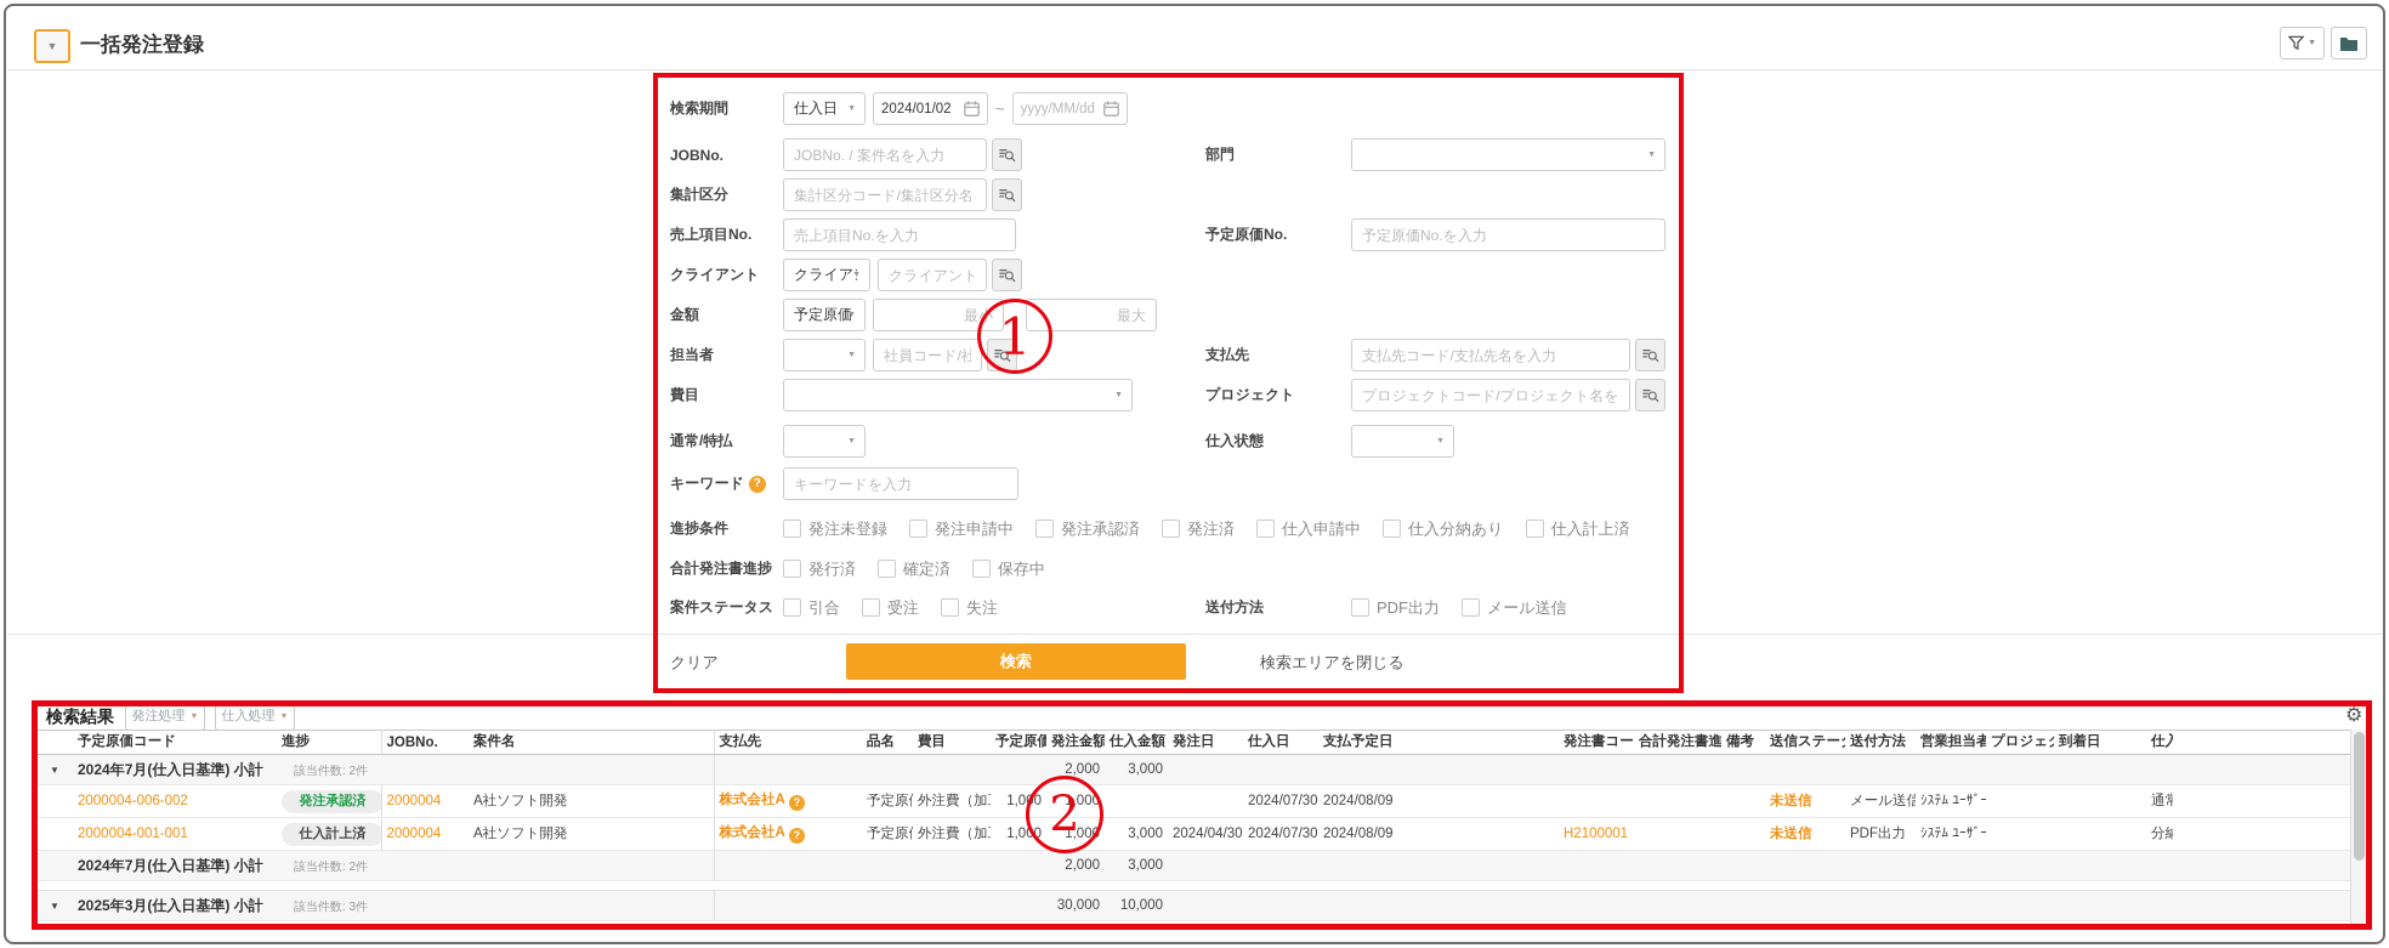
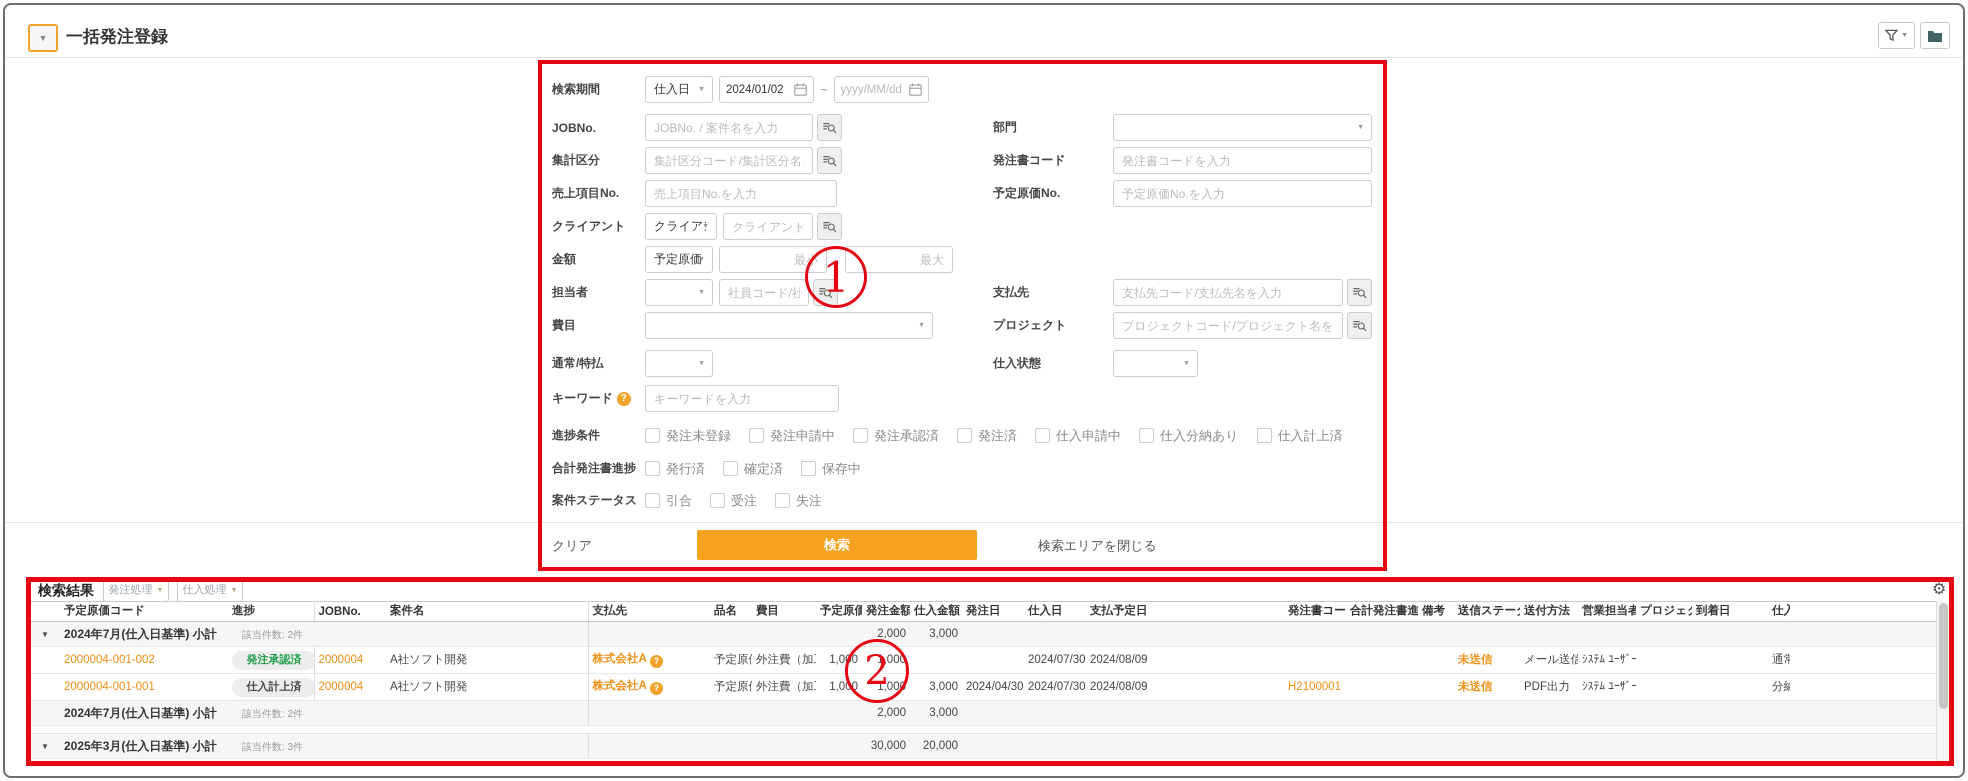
  ▼
  一括発注登録
  検索期間
  仕入日
  2024/01/02
  ~
  yyyy/MM/dd
  JOBNo.
  JOBNo. / 案件名を入力
  部門
  集計区分
  集計区分コード/集計区分名
+ 発注書コード
+ 発注書コードを入力
  売上項目No.
  売上項目No.を入力
  予定原価No.
  予定原価No.を入力
  クライアント
  金額
  予定原価
  最小
  最大
  担当者
  支払先
  支払先コード/支払先名を入力
  費目
  プロジェクト
  プロジェクトコード/プロジェクト名を
  通常/特払
  仕入状態
  キーワード
  ?
  キーワードを入力
  進捗条件
  発注未登録
  発注申請中
  発注承認済
  発注済
  仕入申請中
  仕入分納あり
  仕入計上済
  合計発注書進捗
  発行済
  確定済
  保存中
  案件ステータス
  引合
  受注
  失注
- 送付方法
- PDF出力
- メール送信
  クリア
  検索
  検索エリアを閉じる
  検索結果
  発注処理
  仕入処理
  ⚙
  	予定原価コード	進捗	JOBNo.	案件名	支払先	品名	費目	予定原価	発注金額	仕入金額	発注日	仕入日	支払予定日	発注書コー	合計発注書進	備考	送信ステー	送付方法	営業担当者	プロジェ	到着日	仕入
  ▼	2024年7月(仕入日基準) 小計 該当件数: 2件			2,000	3,000
- 	2000004-006-002	発注承認済	2000004	A社ソフト開発	株式会社A ?	予定原	外注費（加	1,000	1,000			2024/07/30	2024/08/09				未送信	メール送信	ｼｽﾃﾑ ﾕｰｻﾞｰ			通常
+ 	2000004-001-002	発注承認済	2000004	A社ソフト開発	株式会社A ?	予定原	外注費（加	1,000	1,000			2024/07/30	2024/08/09				未送信	メール送信	ｼｽﾃﾑ ﾕｰｻﾞｰ			通常
  	2000004-001-001	仕入計上済	2000004	A社ソフト開発	株式会社A ?	予定原	外注費（加	1,000	1,000	3,000	2024/04/30	2024/07/30	2024/08/09	H2100001			未送信	PDF出力	ｼｽﾃﾑ ﾕｰｻﾞｰ			分納
  	2024年7月(仕入日基準) 小計 該当件数: 2件			2,000	3,000
- ▼	2025年3月(仕入日基準) 小計 該当件数: 3件			30,000	10,000
+ ▼	2025年3月(仕入日基準) 小計 該当件数: 3件			30,000	20,000
  1
  2
